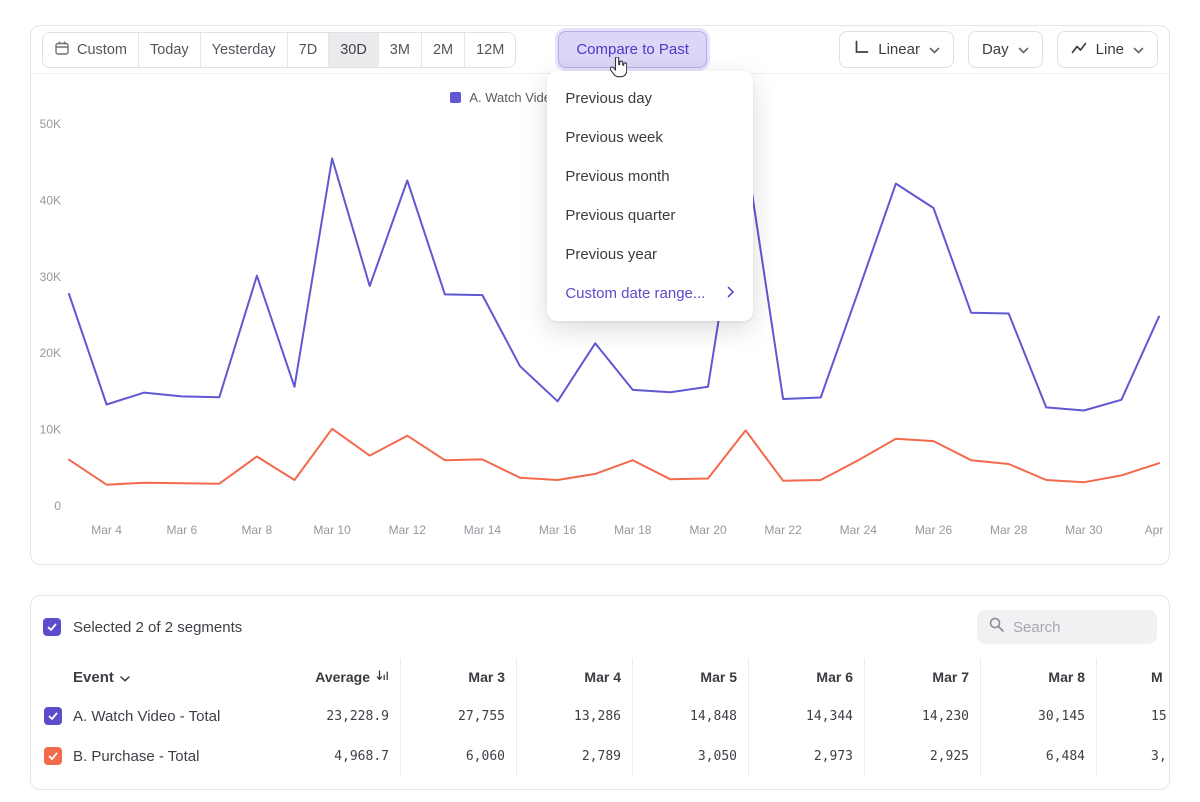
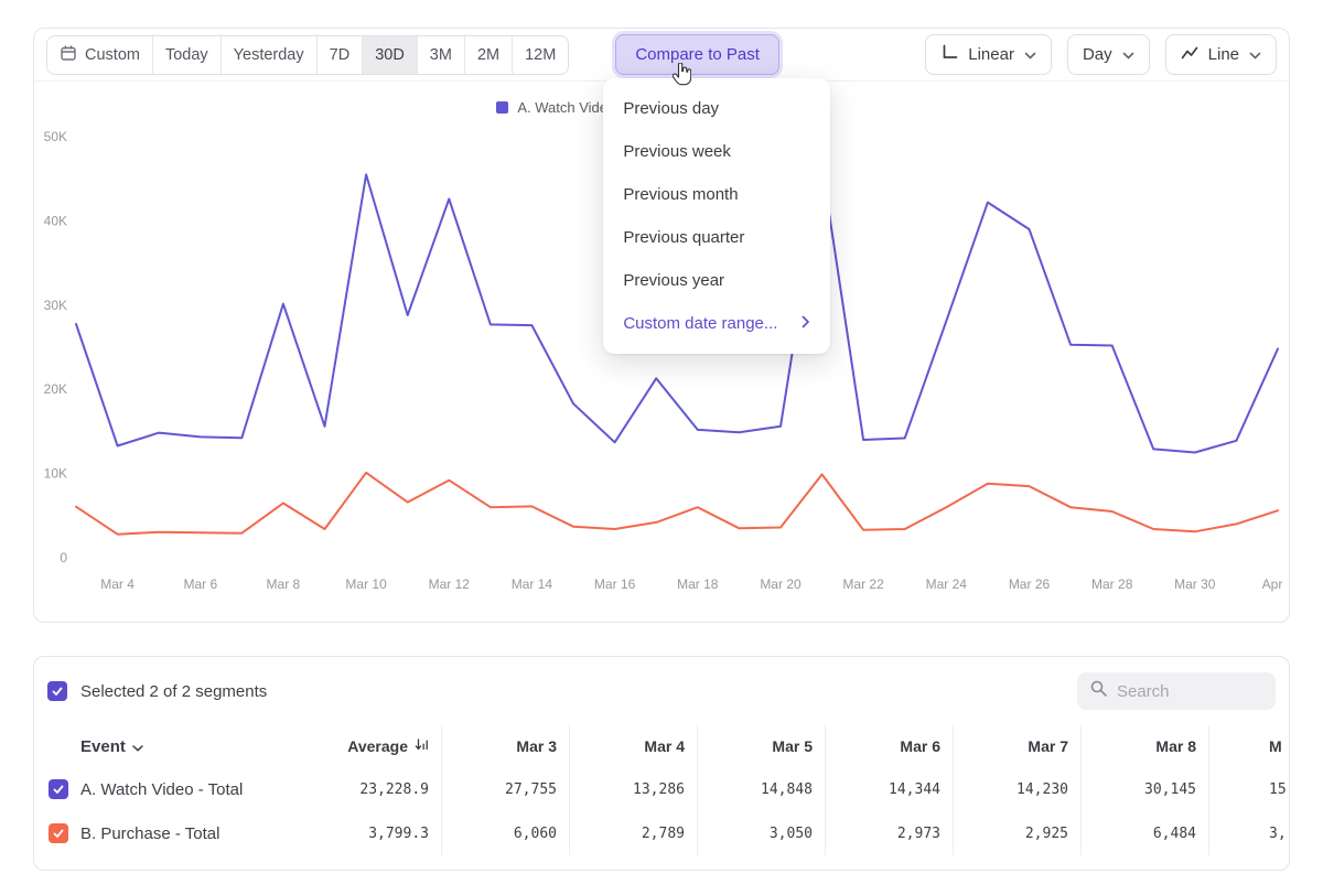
  Custom
  Today
  Yesterday
  7D
  30D
  3M
  2M
  12M
  Compare to Past
  Previous day
  Previous week
  Previous month
  Previous quarter
  Previous year
  Custom date range...
  Linear
  Day
  Line
  0
  10K
  20K
  30K
  40K
  50K
  Mar 4
  Mar 6
  Mar 8
  Mar 10
  Mar 12
  Mar 14
  Mar 16
  Mar 18
  Mar 20
  Mar 22
  Mar 24
  Mar 26
  Mar 28
  Mar 30
  Apr
  Selected 2 of 2 segments
  Search
  Event
  Average
  Mar 3
  Mar 4
  Mar 5
  Mar 6
  Mar 7
  Mar 8
  M
  A. Watch Video - Total
  23,228.9
  27,755
  13,286
  14,848
  14,344
  14,230
  30,145
  B. Purchase - Total
- 4,968.7
+ 3,799.3
  6,060
  2,789
  3,050
  2,973
  2,925
  6,484
  3,
